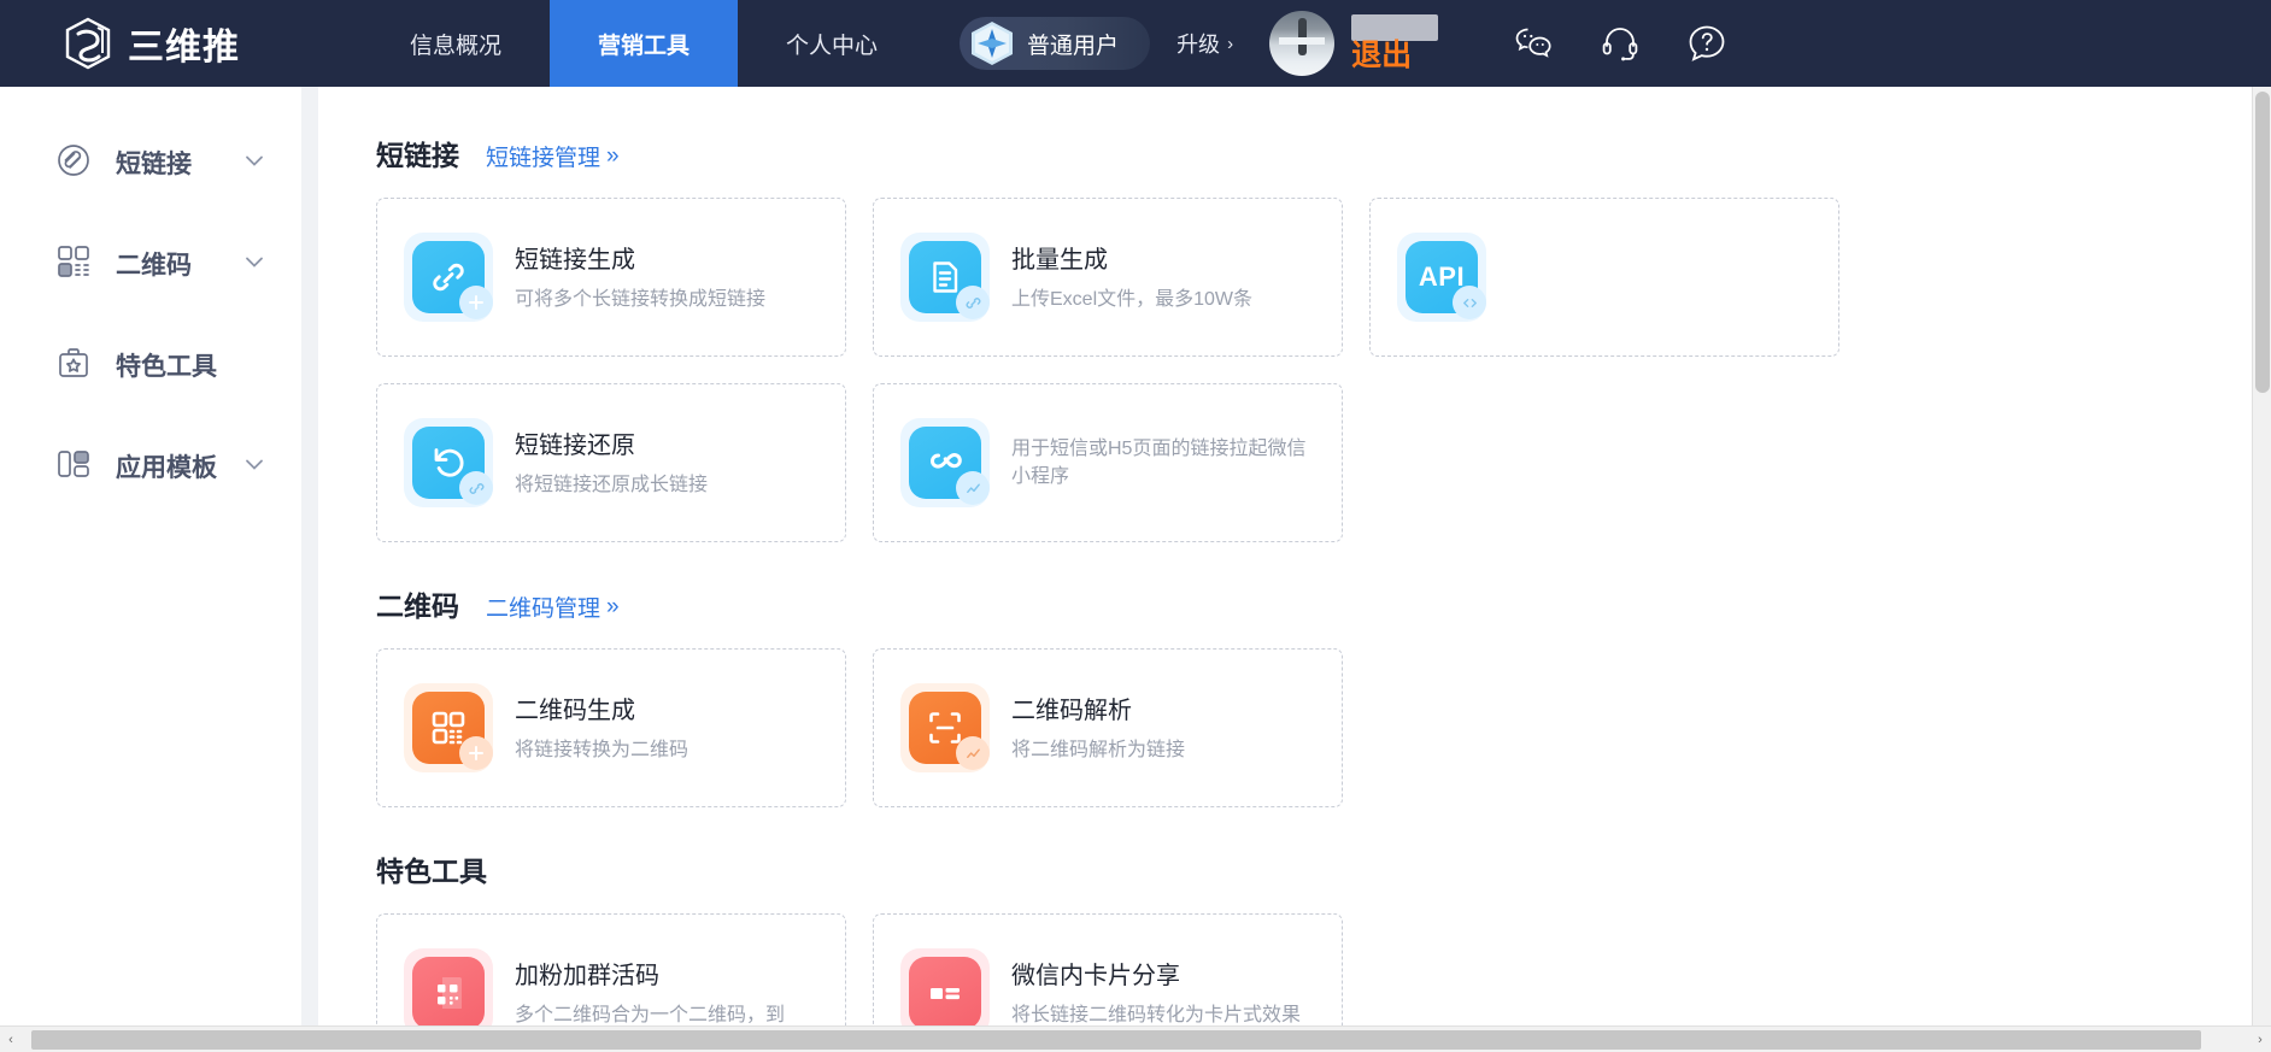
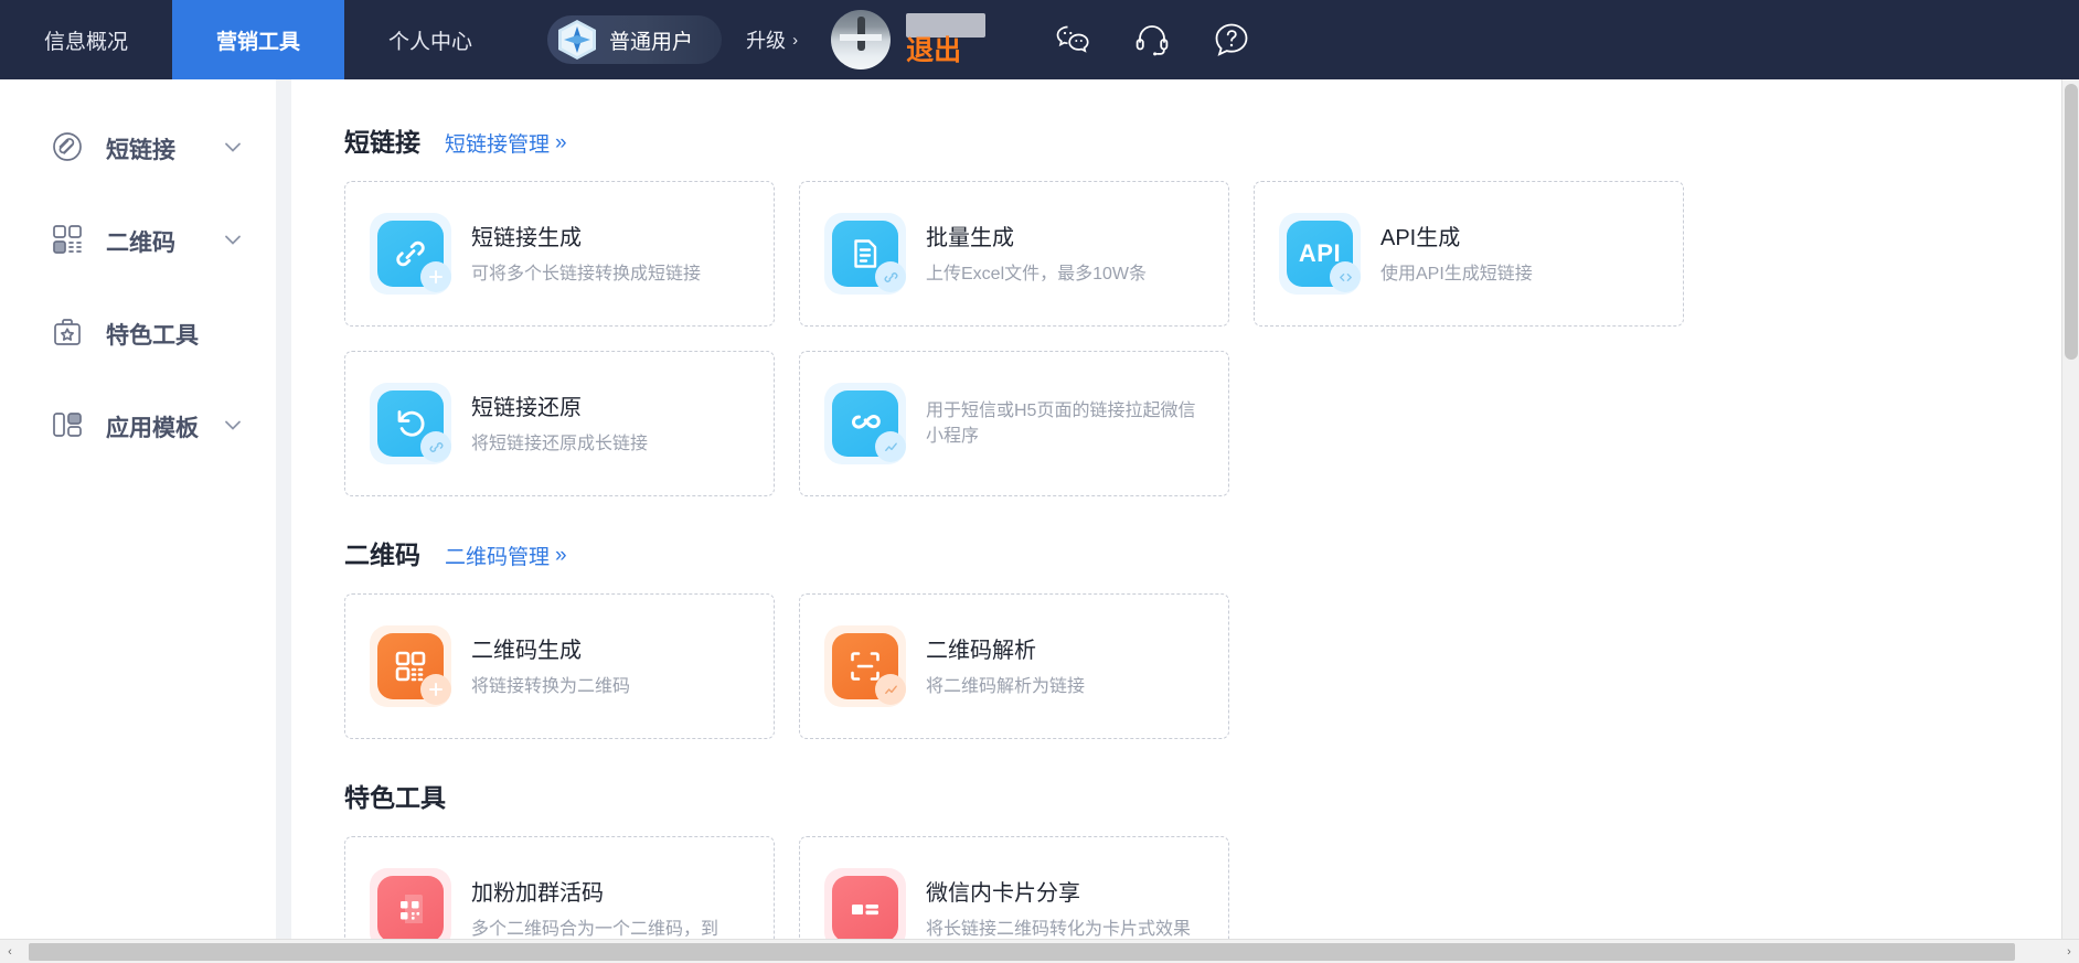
- 三维推
  信息概况
  营销工具
  个人中心
  普通用户
  升级
  ›
  退出
  短链接
  二维码
  特色工具
  应用模板
  短链接
  短链接管理
  »
  短链接生成
  可将多个长链接转换成短链接
  批量生成
  上传Excel文件，最多10W条
  API
+ API生成
+ 使用API生成短链接
  短链接还原
  将短链接还原成长链接
  用于短信或H5页面的链接拉起微信小程序
  二维码
  二维码管理
  »
  二维码生成
  将链接转换为二维码
  二维码解析
  将二维码解析为链接
  特色工具
  加粉加群活码
  多个二维码合为一个二维码，到
  微信内卡片分享
  将长链接二维码转化为卡片式效果
  ‹
  ›
